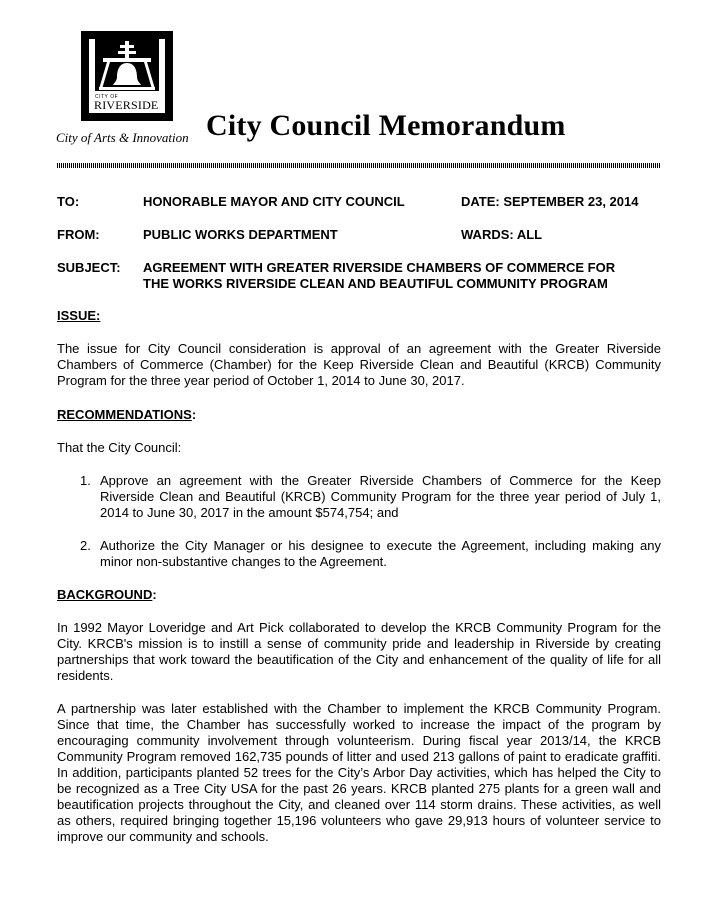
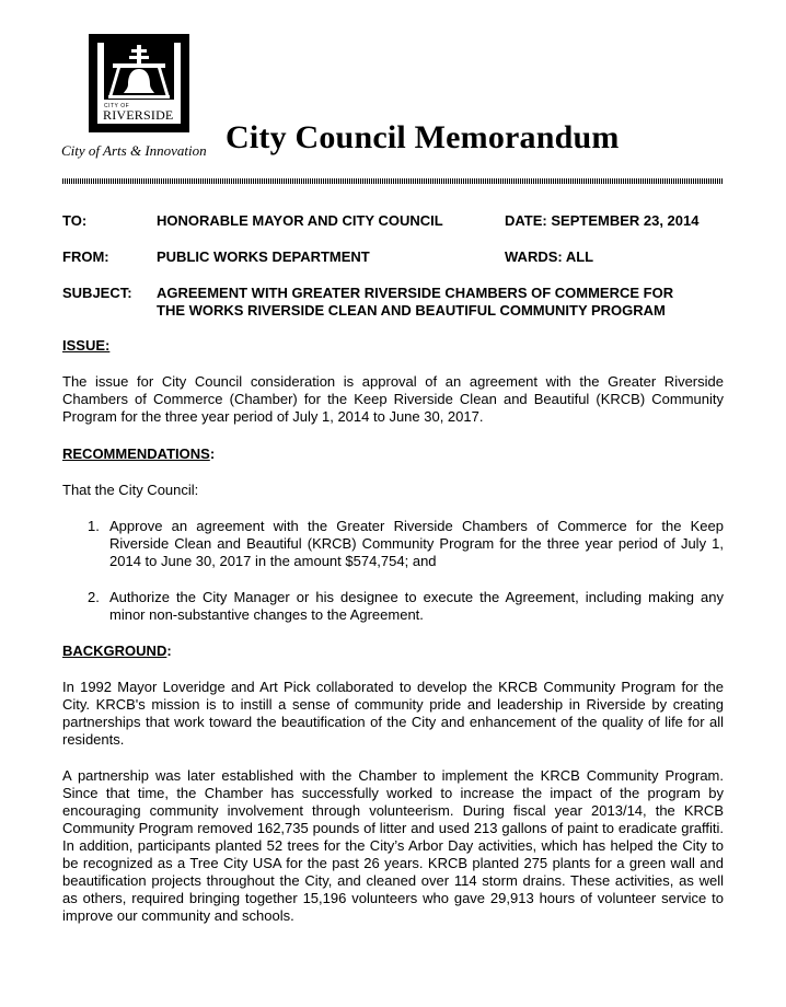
  RIVERSIDE
  City of Arts & Innovation
  City Council Memorandum
  TO:
  HONORABLE MAYOR AND CITY COUNCIL
  DATE: SEPTEMBER 23, 2014
  FROM:
  PUBLIC WORKS DEPARTMENT
  WARDS: ALL
  SUBJECT:
  AGREEMENT WITH GREATER RIVERSIDE CHAMBERS OF COMMERCE FOR
  THE WORKS RIVERSIDE CLEAN AND BEAUTIFUL COMMUNITY PROGRAM
  ISSUE:
- The issue for City Council consideration is approval of an agreement with the Greater Riverside Chambers of Commerce (Chamber) for the Keep Riverside Clean and Beautiful (KRCB) Community Program for the three year period of October 1, 2014 to June 30, 2017.
+ The issue for City Council consideration is approval of an agreement with the Greater Riverside Chambers of Commerce (Chamber) for the Keep Riverside Clean and Beautiful (KRCB) Community Program for the three year period of July 1, 2014 to June 30, 2017.
  RECOMMENDATIONS:
  That the City Council:
  1.
  Approve an agreement with the Greater Riverside Chambers of Commerce for the Keep Riverside Clean and Beautiful (KRCB) Community Program for the three year period of July 1, 2014 to June 30, 2017 in the amount $574,754; and
  2.
  Authorize the City Manager or his designee to execute the Agreement, including making any minor non-substantive changes to the Agreement.
  BACKGROUND:
  In 1992 Mayor Loveridge and Art Pick collaborated to develop the KRCB Community Program for the City. KRCB's mission is to instill a sense of community pride and leadership in Riverside by creating partnerships that work toward the beautification of the City and enhancement of the quality of life for all residents.
  A partnership was later established with the Chamber to implement the KRCB Community Program. Since that time, the Chamber has successfully worked to increase the impact of the program by encouraging community involvement through volunteerism. During fiscal year 2013/14, the KRCB Community Program removed 162,735 pounds of litter and used 213 gallons of paint to eradicate graffiti. In addition, participants planted 52 trees for the City’s Arbor Day activities, which has helped the City to be recognized as a Tree City USA for the past 26 years. KRCB planted 275 plants for a green wall and beautification projects throughout the City, and cleaned over 114 storm drains. These activities, as well as others, required bringing together 15,196 volunteers who gave 29,913 hours of volunteer service to improve our community and schools.
